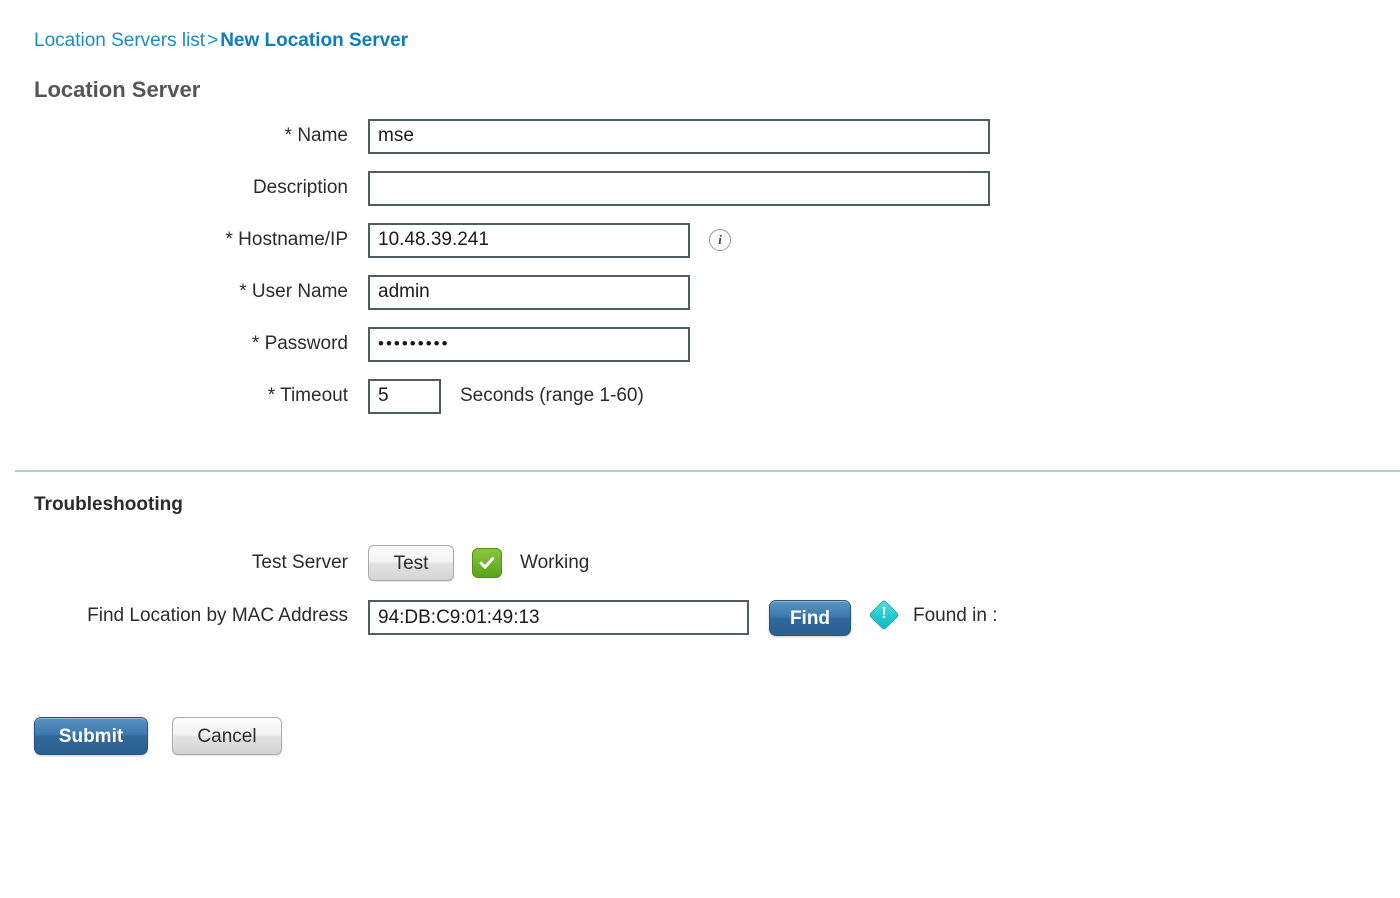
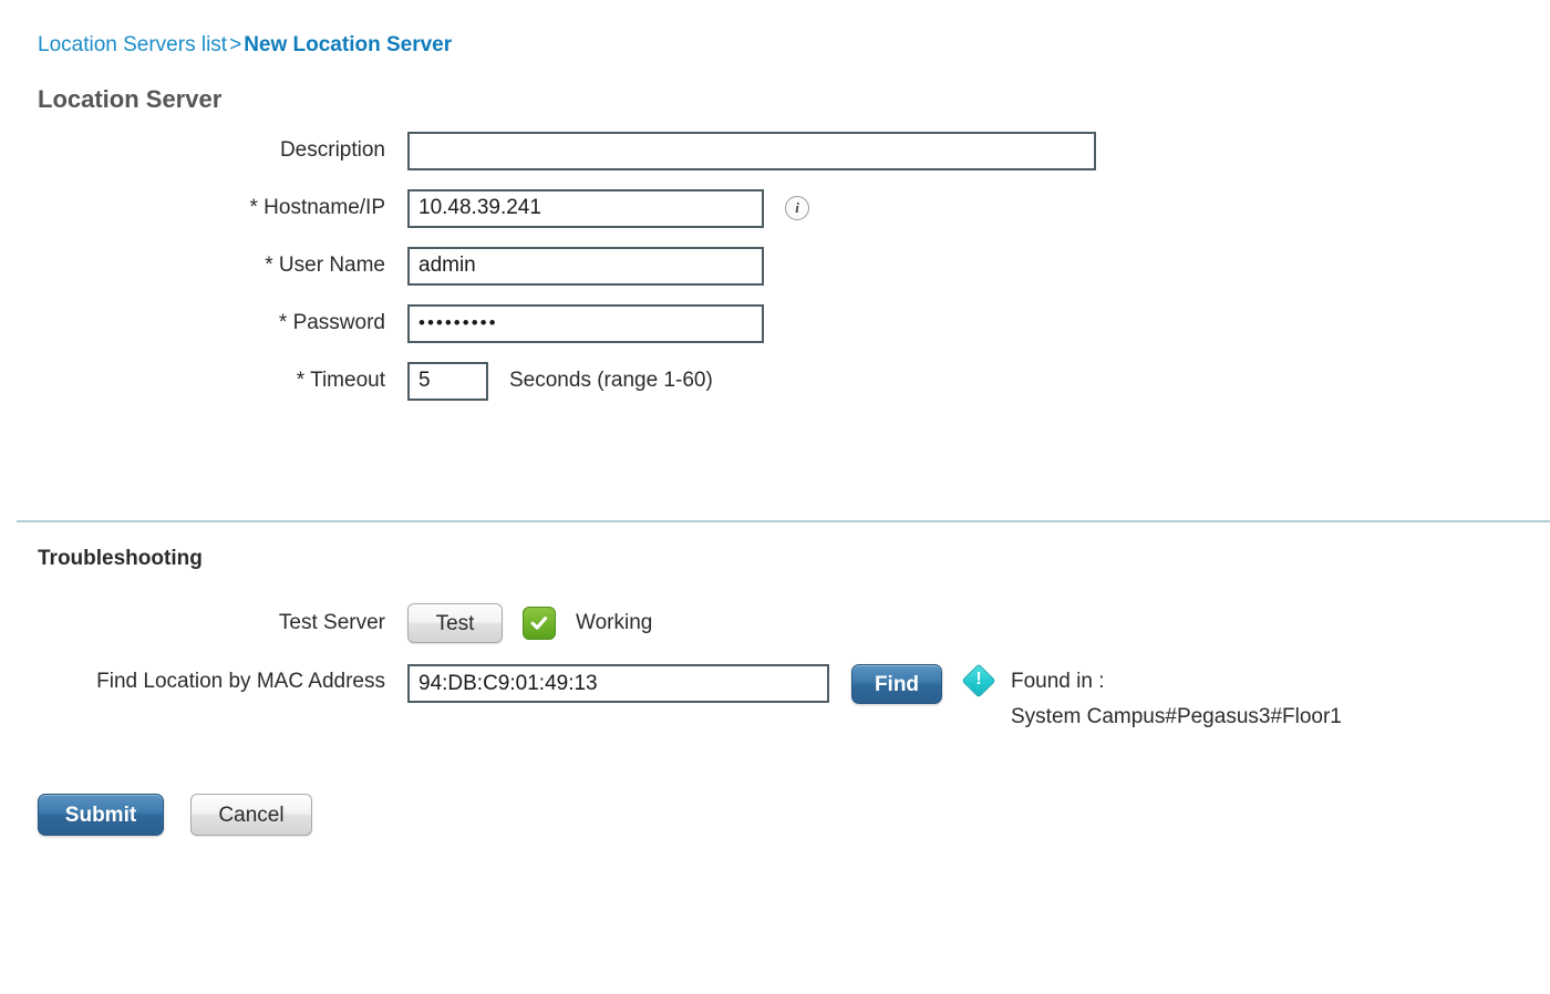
  Location Servers list>New Location Server
  Location Server
- * Name
- mse
  Description
  * Hostname/IP
  10.48.39.241
  i
  * User Name
  admin
  * Password
  •••••••••
  * Timeout
  5
  Seconds (range 1-60)
  Troubleshooting
  Test Server
  Test
  Working
  Find Location by MAC Address
  94:DB:C9:01:49:13
  Find
  !
  Found in :
+ System Campus#Pegasus3#Floor1
  Submit
  Cancel
